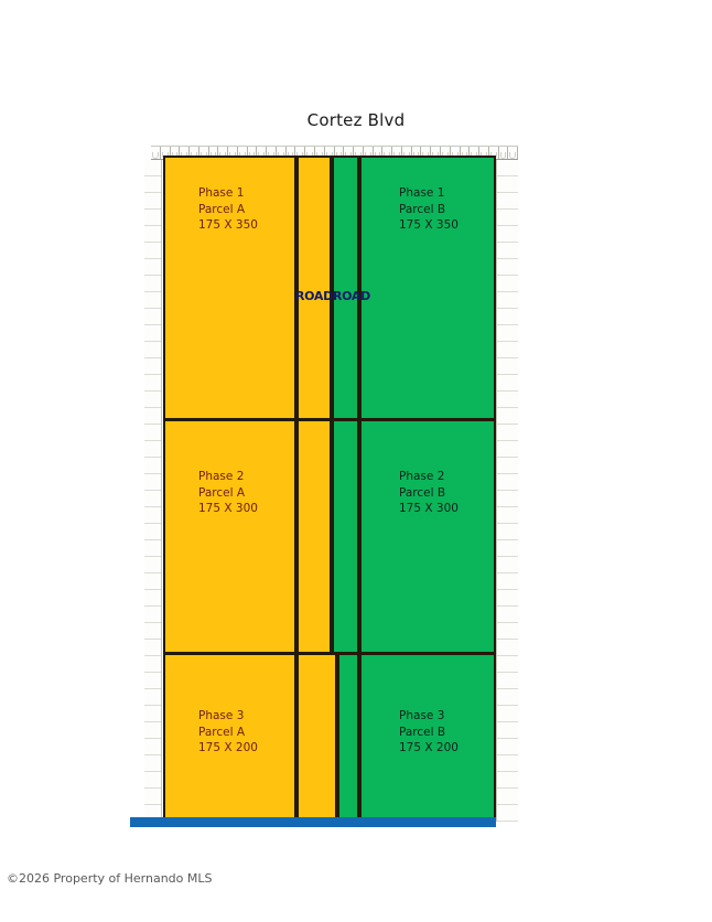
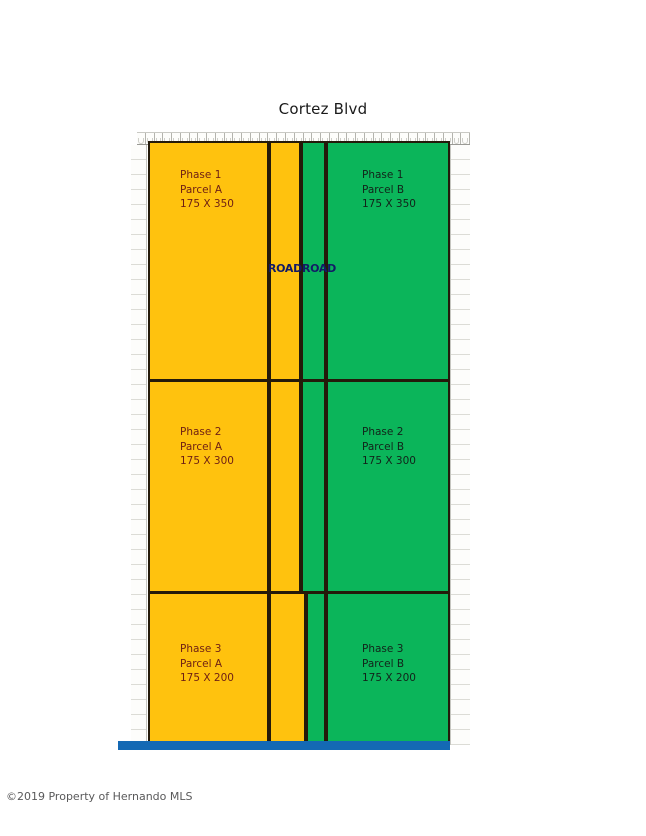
  Cortez Blvd
  Phase 1
  Parcel A
  175 X 350
  Phase 1
  Parcel B
  175 X 350
  ROAD
  ROAD
  Phase 2
  Parcel A
  175 X 300
  Phase 2
  Parcel B
  175 X 300
  Phase 3
  Parcel A
  175 X 200
  Phase 3
  Parcel B
  175 X 200
- ©2026 Property of Hernando MLS
+ ©2019 Property of Hernando MLS
